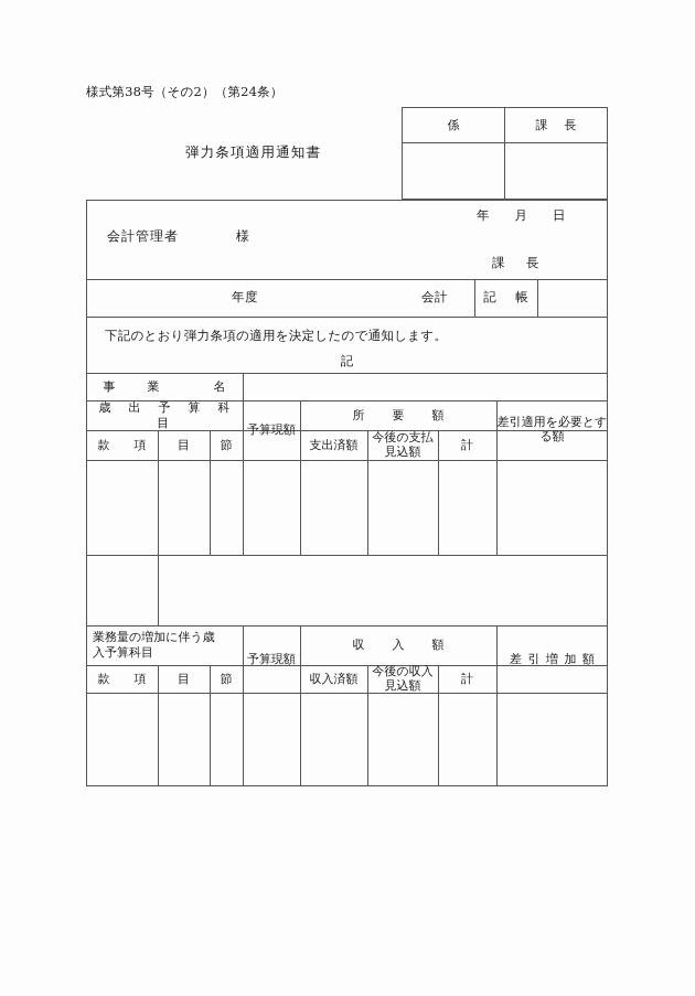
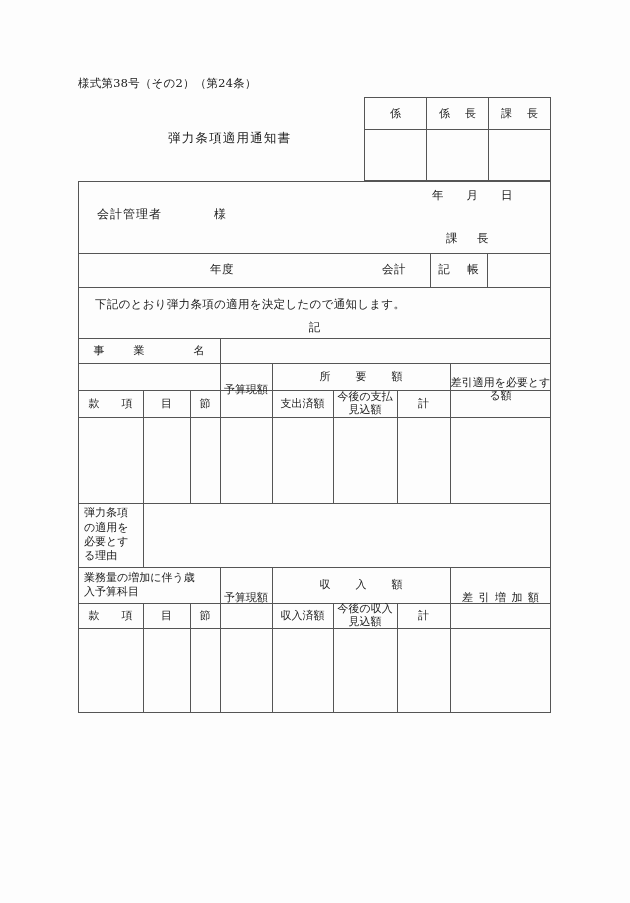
  様式第38号（その2）（第24条）
  弾力条項適用通知書
  係
+ 係 長
  課 長
  年 月 日
  会計管理者 様
  課 長
  年度
  会計
  記 帳
  下記のとおり弾力条項の適用を決定したので通知します。
  記
  事 業 名
- 歳 出 予 算 科 目
  予算現額
  所 要 額
  差引適用を必要とする額
  款 項
  目
  節
  支出済額
  今後の支払見込額
  計
+ 弾力条項
+ の適用を
+ 必要とす
+ る理由
  業務量の増加に伴う歳
  入予算科目
  予算現額
  収 入 額
  差 引 増 加 額
  款 項
  目
  節
  収入済額
  今後の収入見込額
  計
